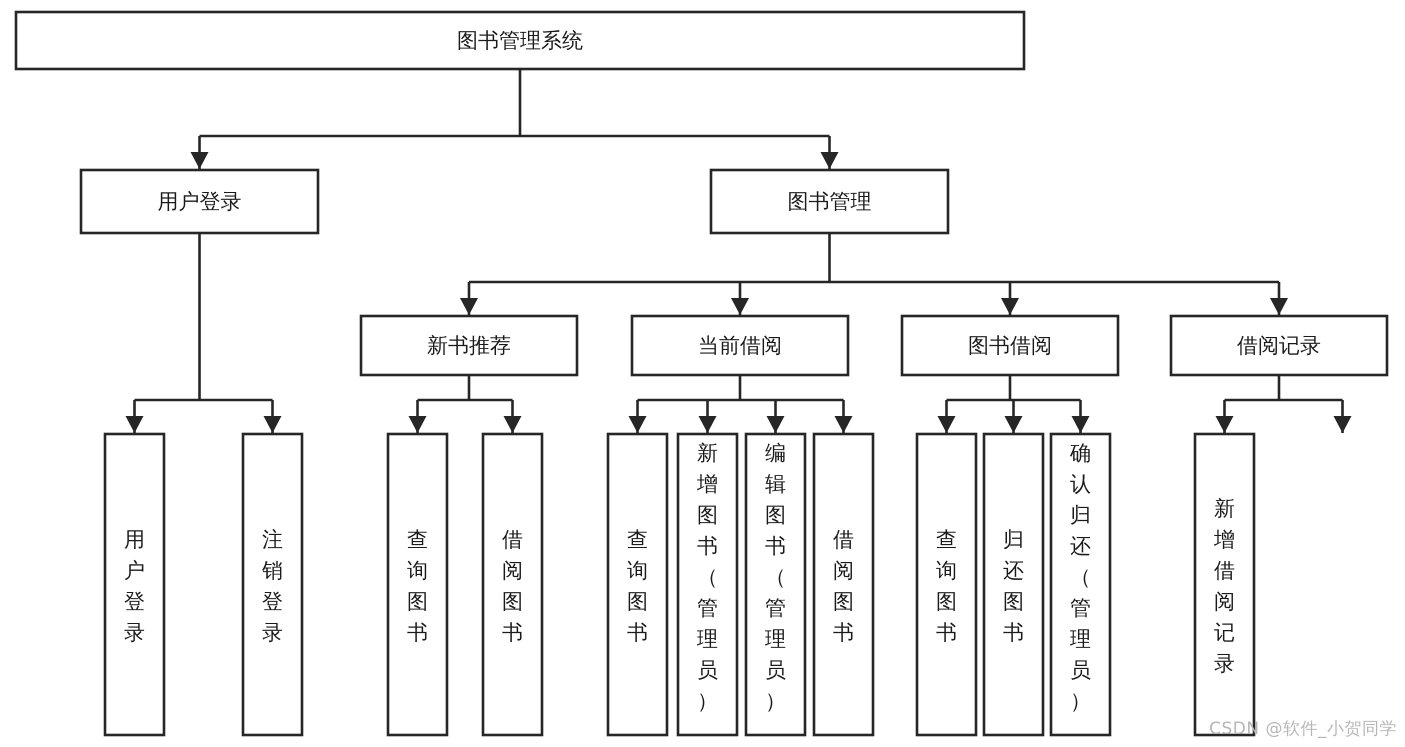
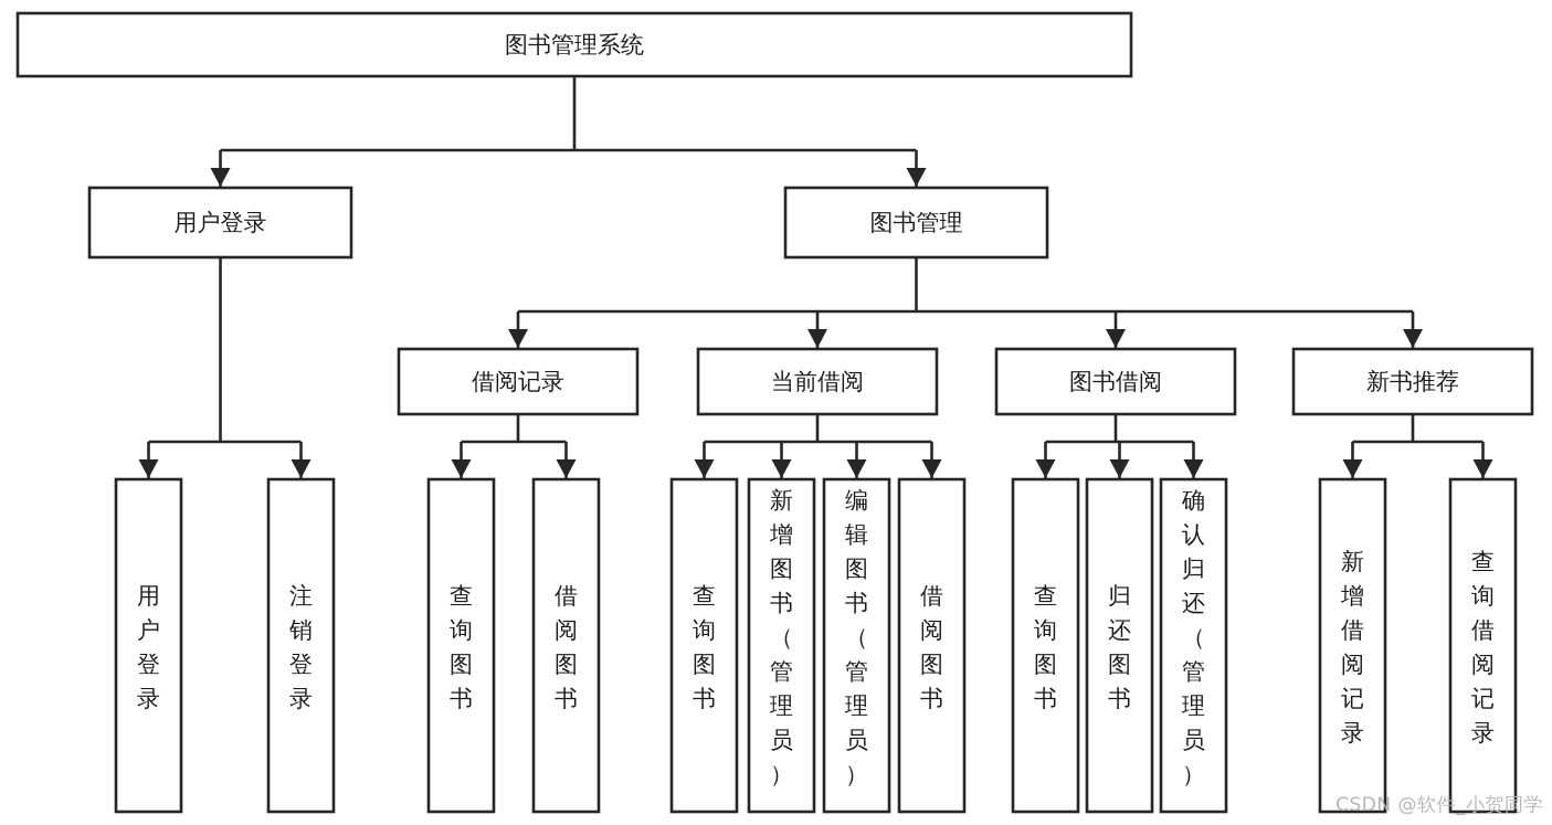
  图书管理系统
  用户登录
  用户登录
  注销登录
  图书管理
- 新书推荐
+ 借阅记录
  查询图书
  借阅图书
  当前借阅
  查询图书
  新增图书（管理员）
  编辑图书（管理员）
  借阅图书
  图书借阅
  查询图书
  归还图书
  确认归还（管理员）
- 借阅记录
+ 新书推荐
  新增借阅记录
+ 查询借阅记录
  CSDN @软件_小贺同学
